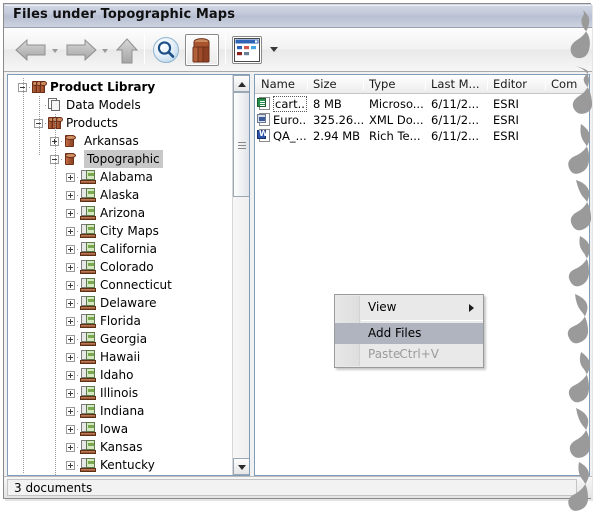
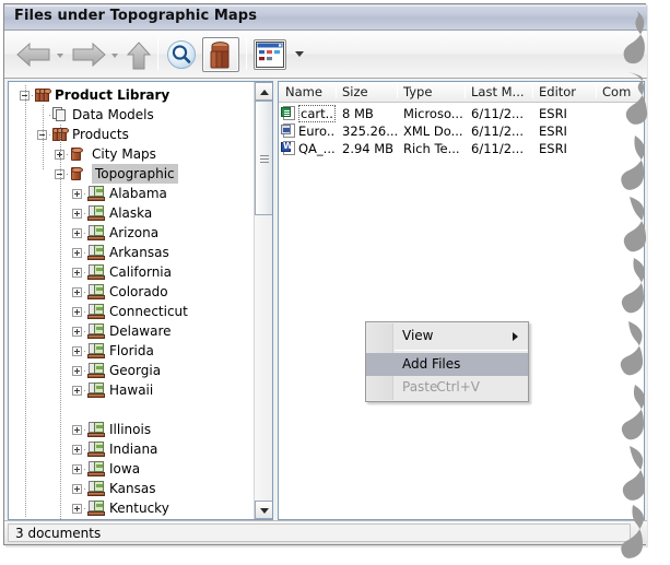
  Files under Topographic Maps
  Product Library
  Data Models
  Products
- Arkansas
+ City Maps
  Topographic
  Alabama
  Alaska
  Arizona
- City Maps
+ Arkansas
  California
  Colorado
  Connecticut
  Delaware
  Florida
  Georgia
  Hawaii
- Idaho
  Illinois
  Indiana
  Iowa
  Kansas
  Kentucky
  Name
  Size
  Type
  Last M...
  Editor
  Com
  cart...
  8 MB
  Microso...
  6/11/2...
  ESRI
  Euro..
  325.26...
  XML Do...
  6/11/2...
  ESRI
  QA_...
  2.94 MB
  Rich Te...
  6/11/2...
  ESRI
  View
  Add Files
  Paste
  Ctrl+V
  3 documents
